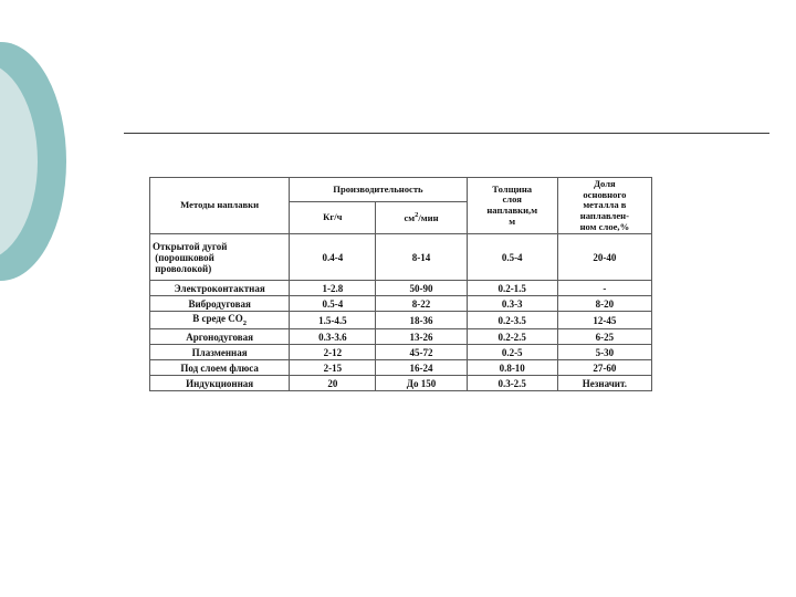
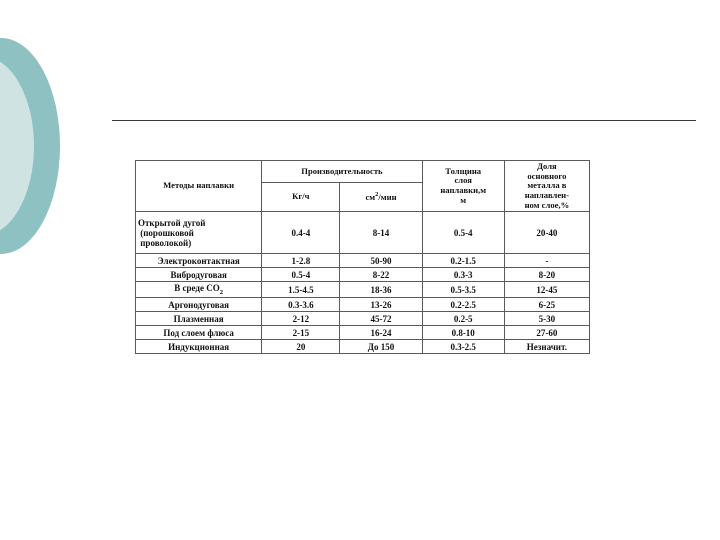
  Методы наплавки	Производительность	Толщинаслоянаплавки,мм	Доляосновногометалла внаплавлен-ном слое,%
  Кг/ч	см /мин
  Открытой дугой (порошковой проволокой)	0.4-4	8-14	0.5-4	20-40
  Электроконтактная	1-2.8	50-90	0.2-1.5	-
  Вибродуговая	0.5-4	8-22	0.3-3	8-20
- В среде СО	1.5-4.5	18-36	0.2-3.5	12-45
+ В среде СО	1.5-4.5	18-36	0.5-3.5	12-45
  Аргонодуговая	0.3-3.6	13-26	0.2-2.5	6-25
  Плазменная	2-12	45-72	0.2-5	5-30
  Под слоем флюса	2-15	16-24	0.8-10	27-60
  Индукционная	20	До 150	0.3-2.5	Незначит.
